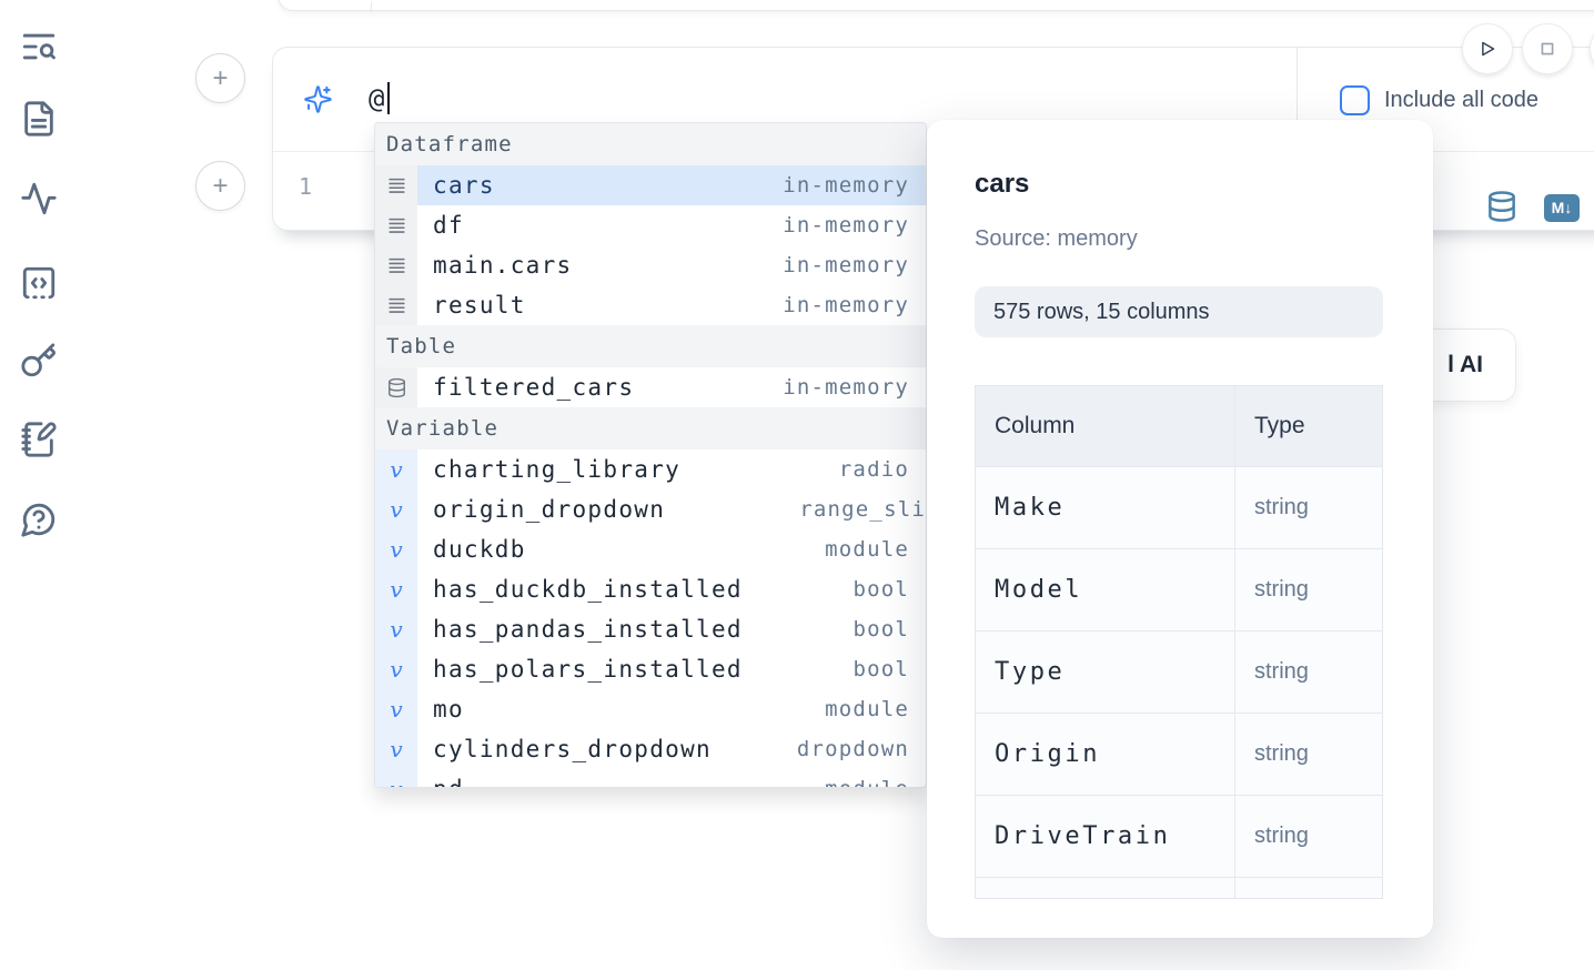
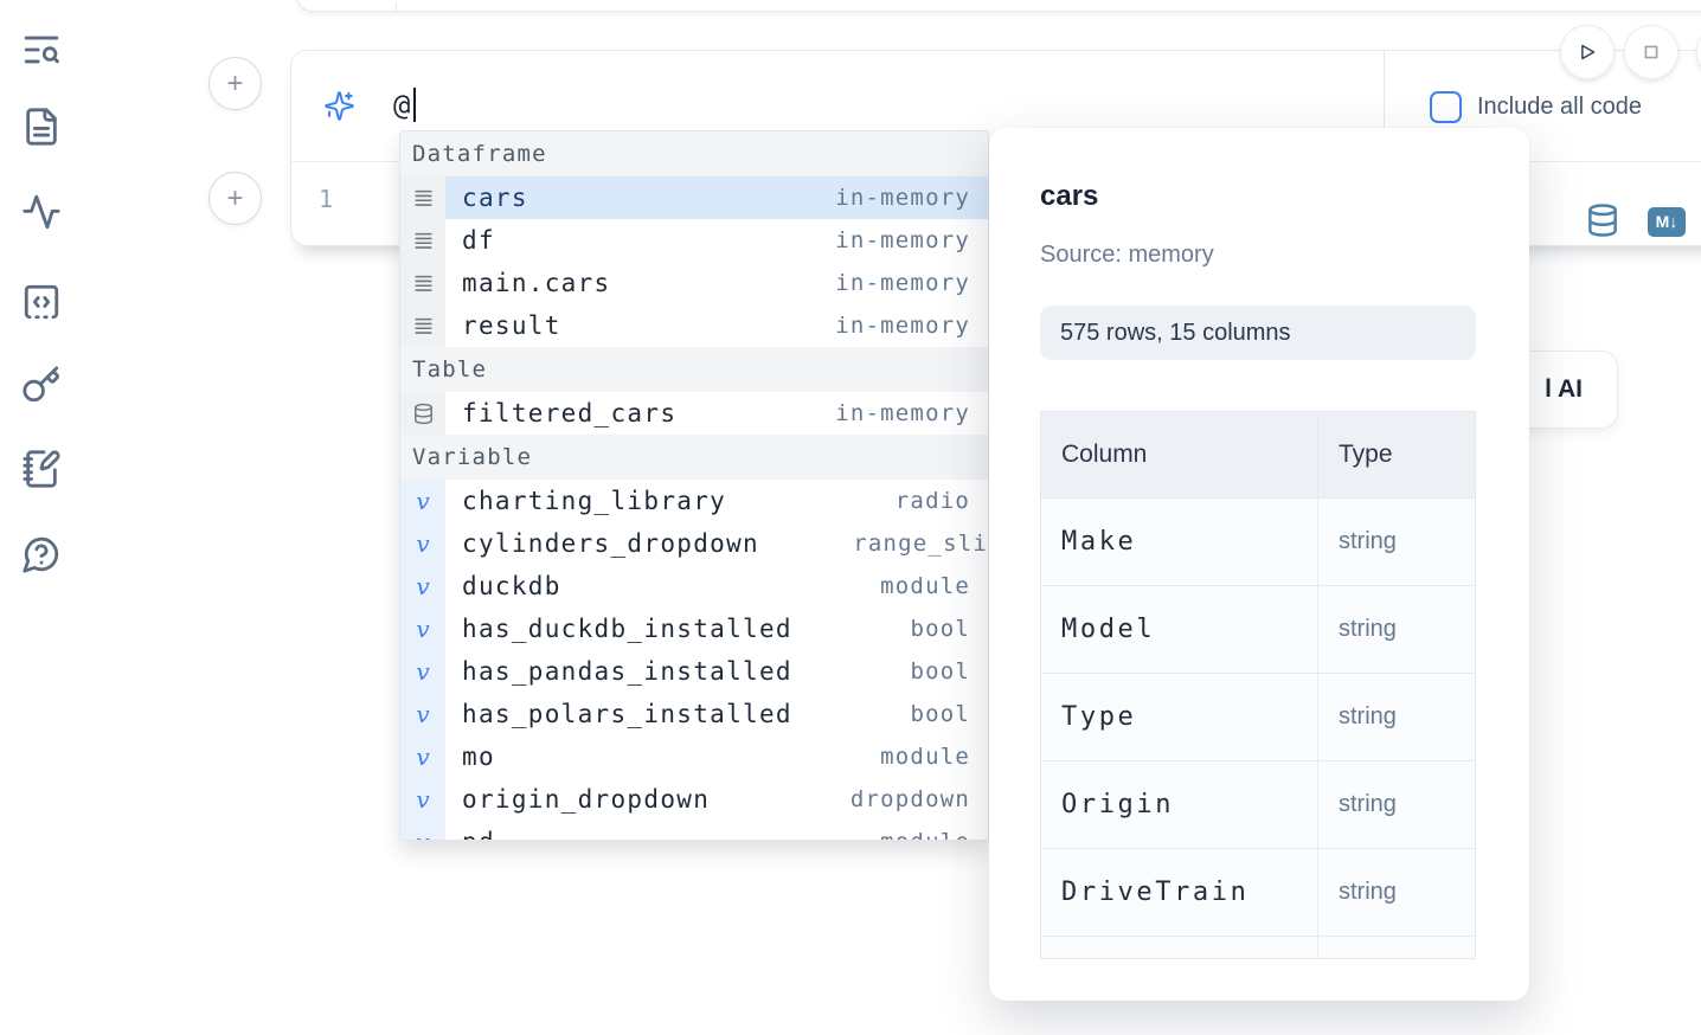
  +
  +
  @
  Include all code
  1
  M↓
  l AI
  Dataframe
  cars
  in-memory
  df
  in-memory
  main.cars
  in-memory
  result
  in-memory
  Table
  filtered_cars
  in-memory
  Variable
  v
  charting_library
  radio
  v
- origin_dropdown
+ cylinders_dropdown
  range_sli
  v
  duckdb
  module
  v
  has_duckdb_installed
  bool
  v
  has_pandas_installed
  bool
  v
  has_polars_installed
  bool
  v
  mo
  module
  v
- cylinders_dropdown
+ origin_dropdown
  dropdown
  cars
  Source: memory
  575 rows, 15 columns
  Column
  Type
  Make
  string
  Model
  string
  Type
  string
  Origin
  string
  DriveTrain
  string
